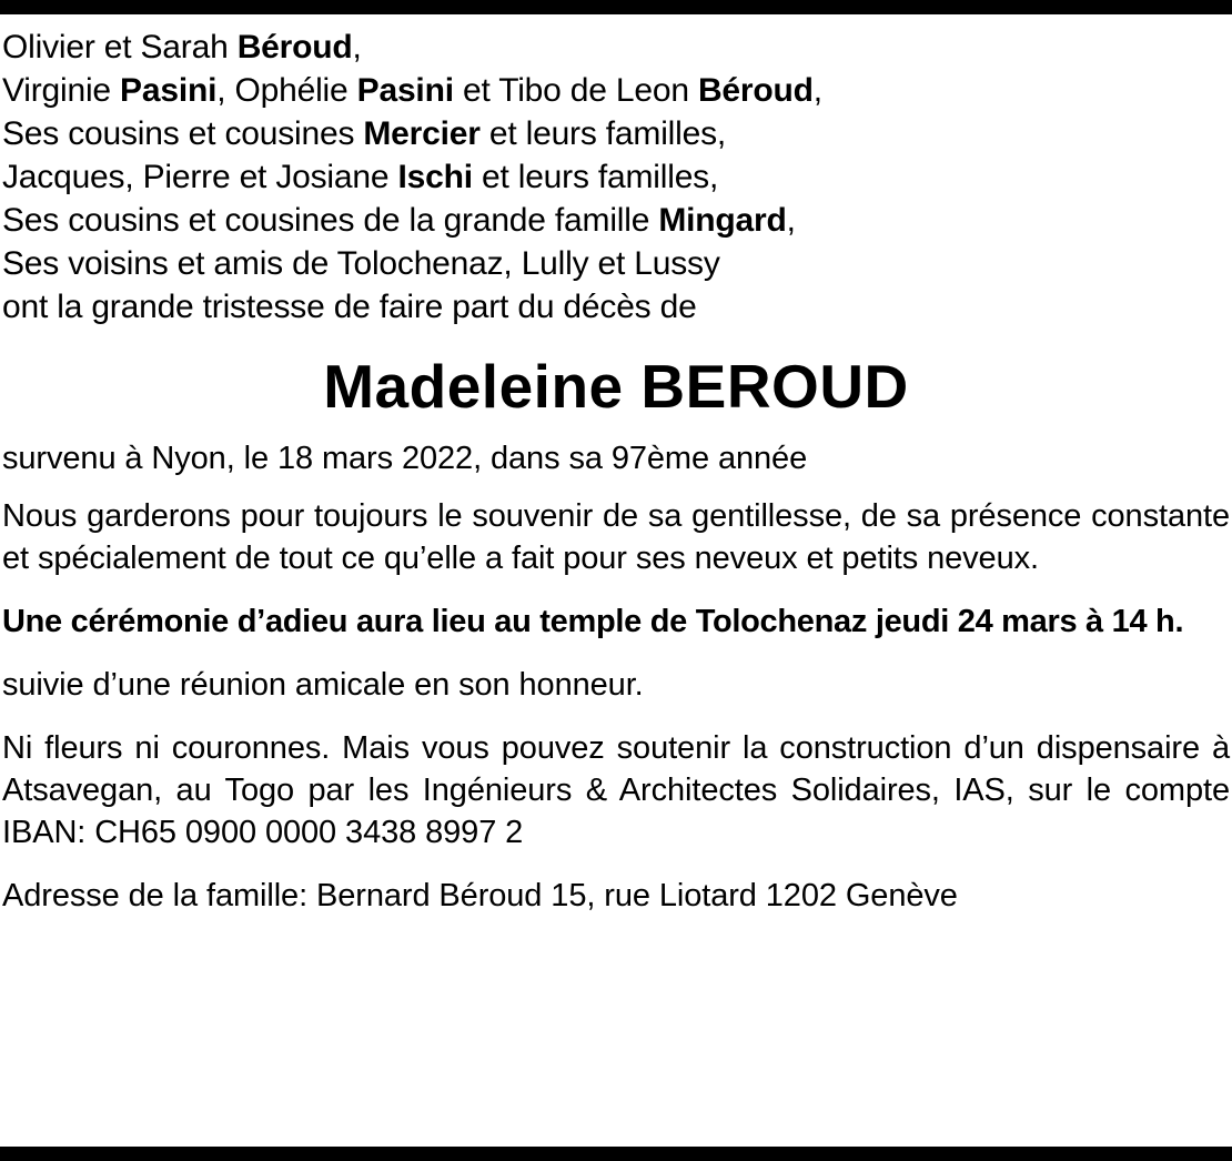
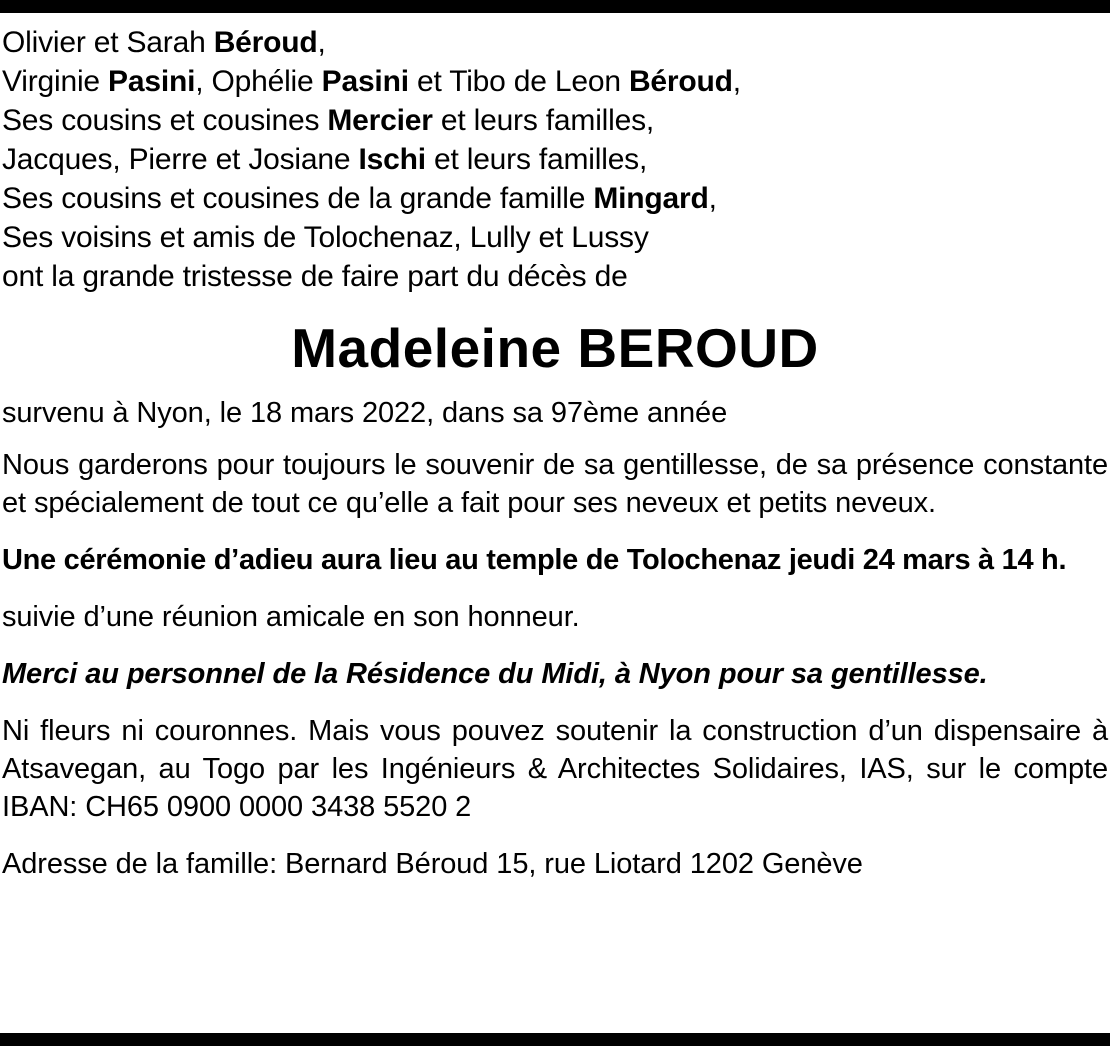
  Olivier et Sarah Béroud,
  Virginie Pasini, Ophélie Pasini et Tibo de Leon Béroud,
  Ses cousins et cousines Mercier et leurs familles,
  Jacques, Pierre et Josiane Ischi et leurs familles,
  Ses cousins et cousines de la grande famille Mingard,
  Ses voisins et amis de Tolochenaz, Lully et Lussy
  ont la grande tristesse de faire part du décès de
  Madeleine BEROUD
  survenu à Nyon, le 18 mars 2022, dans sa 97ème année
  Nous garderons pour toujours le souvenir de sa gentillesse, de sa présence constante et spécialement de tout ce qu’elle a fait pour ses neveux et petits neveux.
  Une cérémonie d’adieu aura lieu au temple de Tolochenaz jeudi 24 mars à 14 h.
  suivie d’une réunion amicale en son honneur.
+ Merci au personnel de la Résidence du Midi, à Nyon pour sa gentillesse.
- Ni fleurs ni couronnes. Mais vous pouvez soutenir la construction d’un dispensaire à Atsavegan, au Togo par les Ingénieurs & Architectes Solidaires, IAS, sur le compte IBAN: CH65 0900 0000 3438 8997 2
+ Ni fleurs ni couronnes. Mais vous pouvez soutenir la construction d’un dispensaire à Atsavegan, au Togo par les Ingénieurs & Architectes Solidaires, IAS, sur le compte IBAN: CH65 0900 0000 3438 5520 2
  Adresse de la famille: Bernard Béroud 15, rue Liotard 1202 Genève
